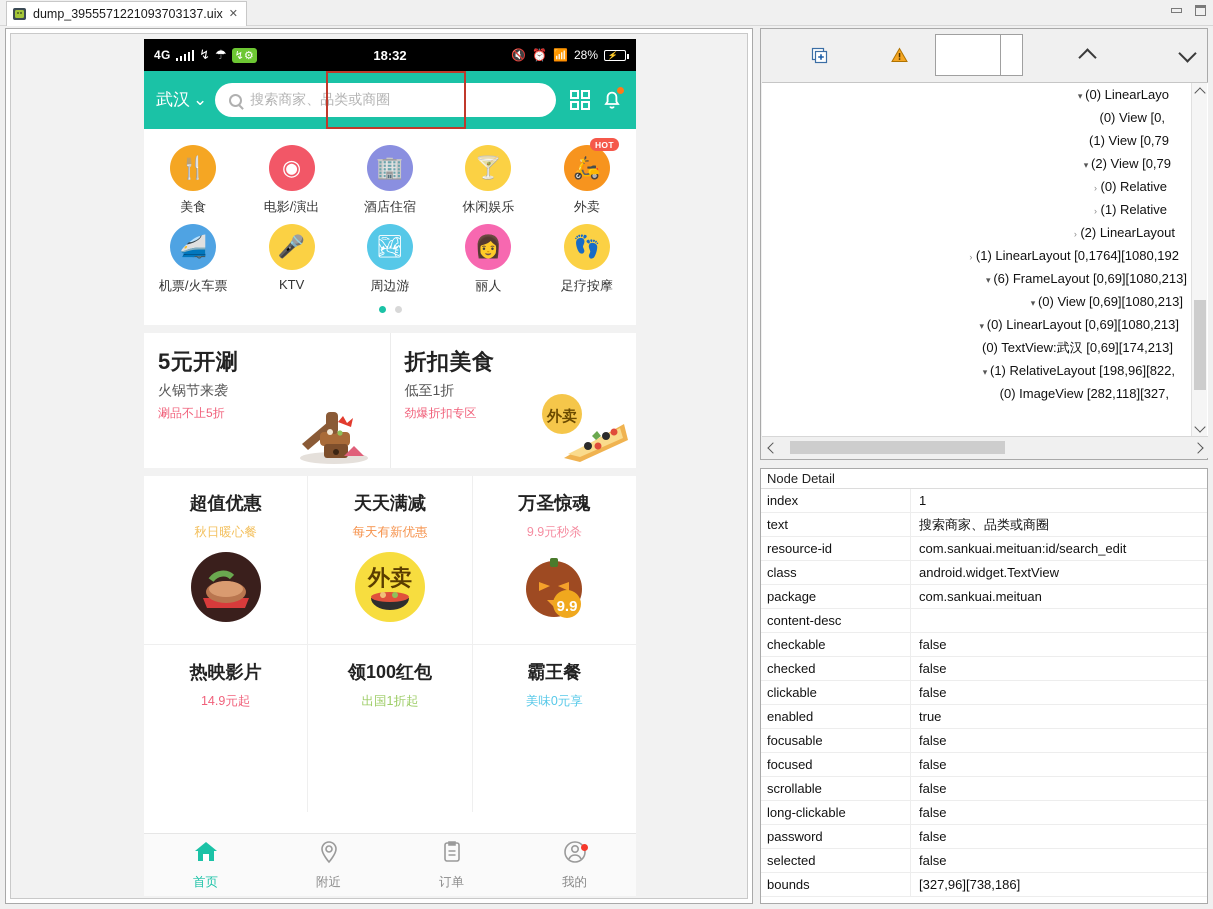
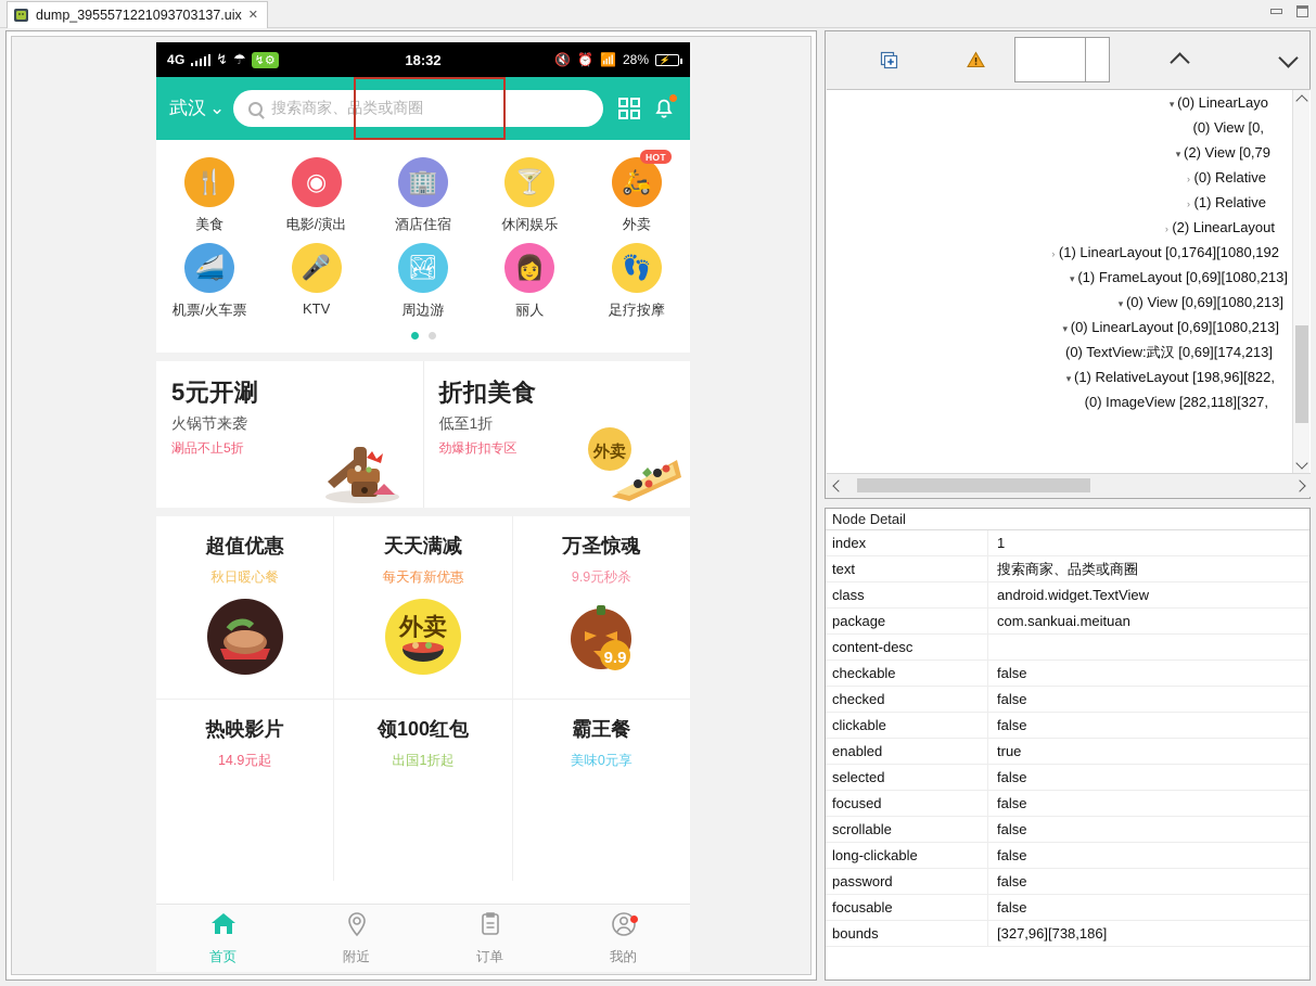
  dump_3955571221093703137.uix
  ✕
  4G
  ↯
  ☂
  ↯⚙
  18:32
  🔇
  ⏰
  📶
  28%
  ⚡
  武汉
  ⌄
  搜索商家、品类或商圈
  🍴
  美食
  ◉
  电影/演出
  🏢
  酒店住宿
  🍸
  休闲娱乐
  🛵
  HOT
  外卖
  🚄
  机票/火车票
  🎤
  KTV
  🏞
  周边游
  👩
  丽人
  👣
  足疗按摩
  5元开涮
  火锅节来袭
  涮品不止5折
  折扣美食
  低至1折
  劲爆折扣专区
  外卖
  超值优惠
  秋日暖心餐
  天天满减
  每天有新优惠
  外卖
  万圣惊魂
  9.9元秒杀
  9.9
  热映影片
  14.9元起
  领100红包
  出国1折起
  霸王餐
  美味0元享
  首页
  附近
  订单
  我的
  ▾ (0) LinearLayo
  (0) View [0,
- (1) View [0,79
  ▾ (2) View [0,79
  › (0) Relative
  › (1) Relative
  › (2) LinearLayout
  › (1) LinearLayout [0,1764][1080,192
- ▾ (6) FrameLayout [0,69][1080,213]
+ ▾ (1) FrameLayout [0,69][1080,213]
  ▾ (0) View [0,69][1080,213]
  ▾ (0) LinearLayout [0,69][1080,213]
  (0) TextView:武汉 [0,69][174,213]
  ▾ (1) RelativeLayout [198,96][822,
  (0) ImageView [282,118][327,
  Node Detail
  index
  1
  text
  搜索商家、品类或商圈
- resource-id
- com.sankuai.meituan:id/search_edit
  class
  android.widget.TextView
  package
  com.sankuai.meituan
  content-desc
  checkable
  false
  checked
  false
  clickable
  false
  enabled
  true
- focusable
+ selected
  false
  focused
  false
  scrollable
  false
  long-clickable
  false
  password
  false
- selected
+ focusable
  false
  bounds
  [327,96][738,186]
